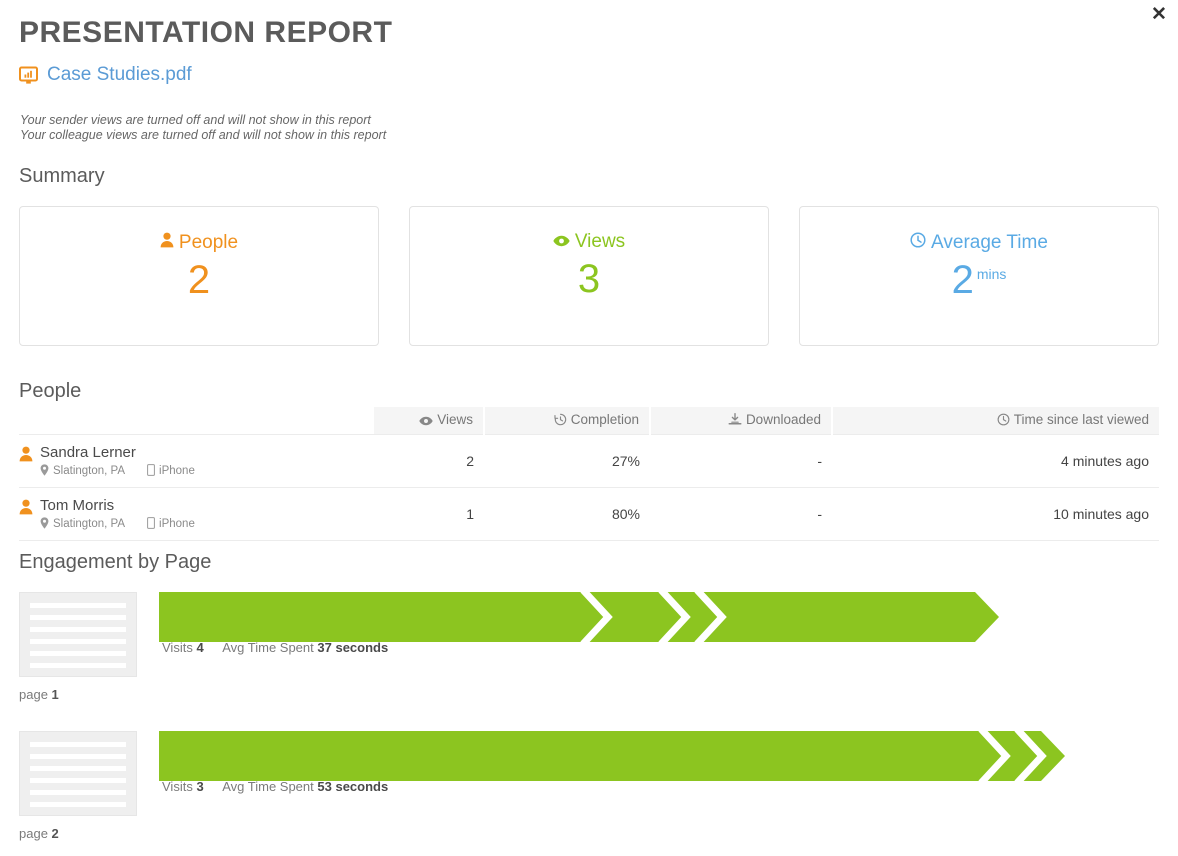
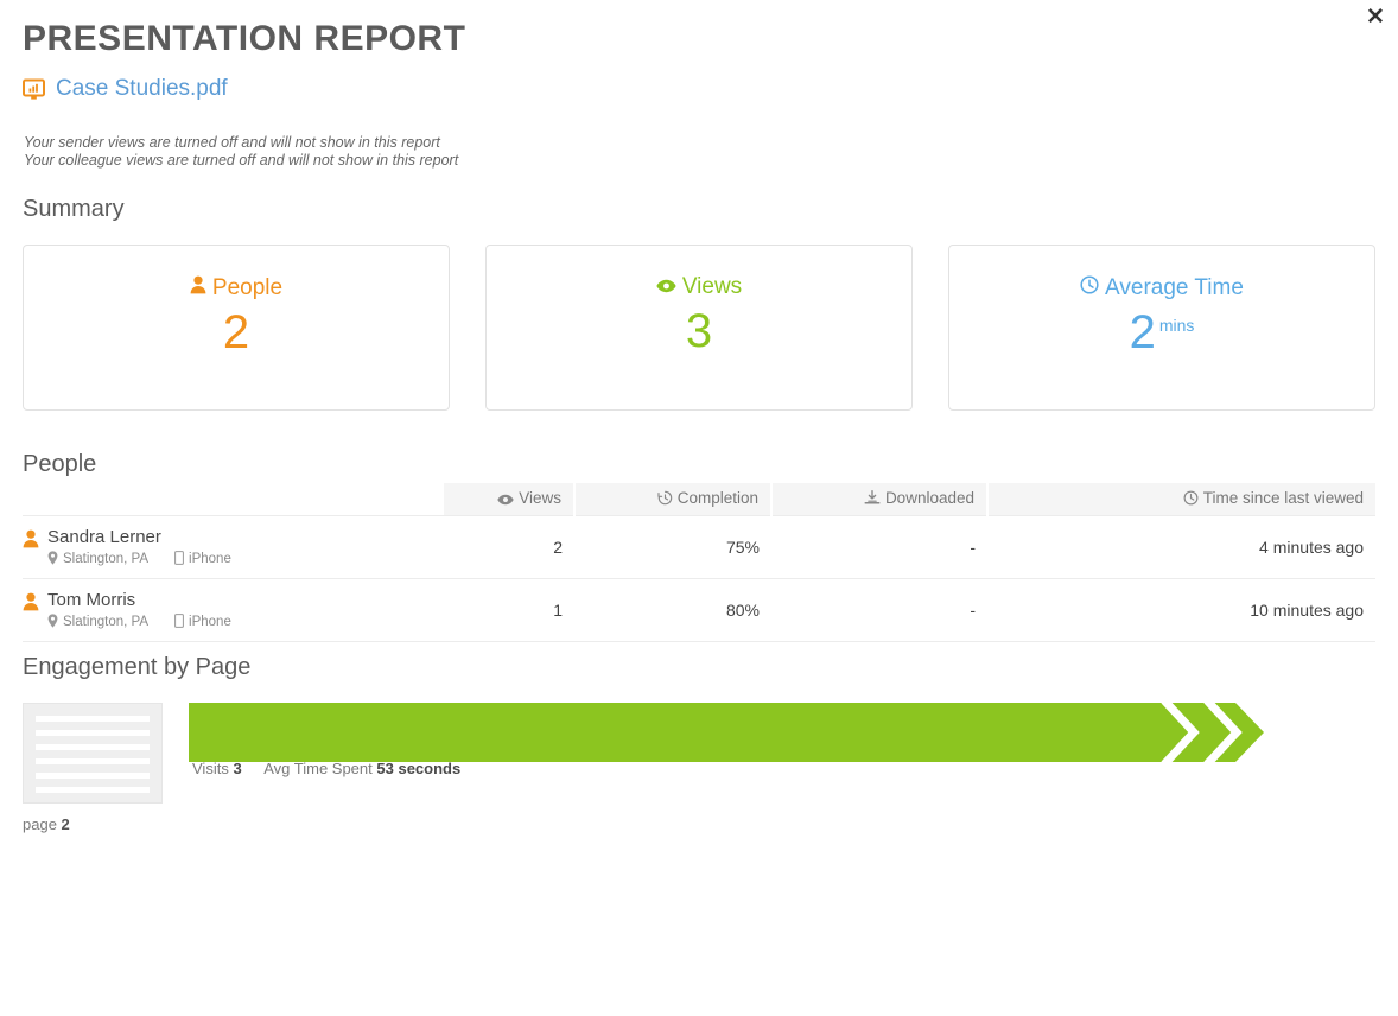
  ✕
  PRESENTATION REPORT
  Case Studies.pdf
  Your sender views are turned off and will not show in this report
  Your colleague views are turned off and will not show in this report
  Summary
  People
  2
  Views
  3
  Average Time
  2 mins
  People
  	Views	Completion	Downloaded	Time since last viewed
- Sandra Lerner Slatington, PA iPhone	2	27%	-	4 minutes ago
+ Sandra Lerner Slatington, PA iPhone	2	75%	-	4 minutes ago
  Tom Morris Slatington, PA iPhone	1	80%	-	10 minutes ago
  Engagement by Page
- page 1
- Visits 4 Avg Time Spent 37 seconds
  page 2
  Visits 3 Avg Time Spent 53 seconds
